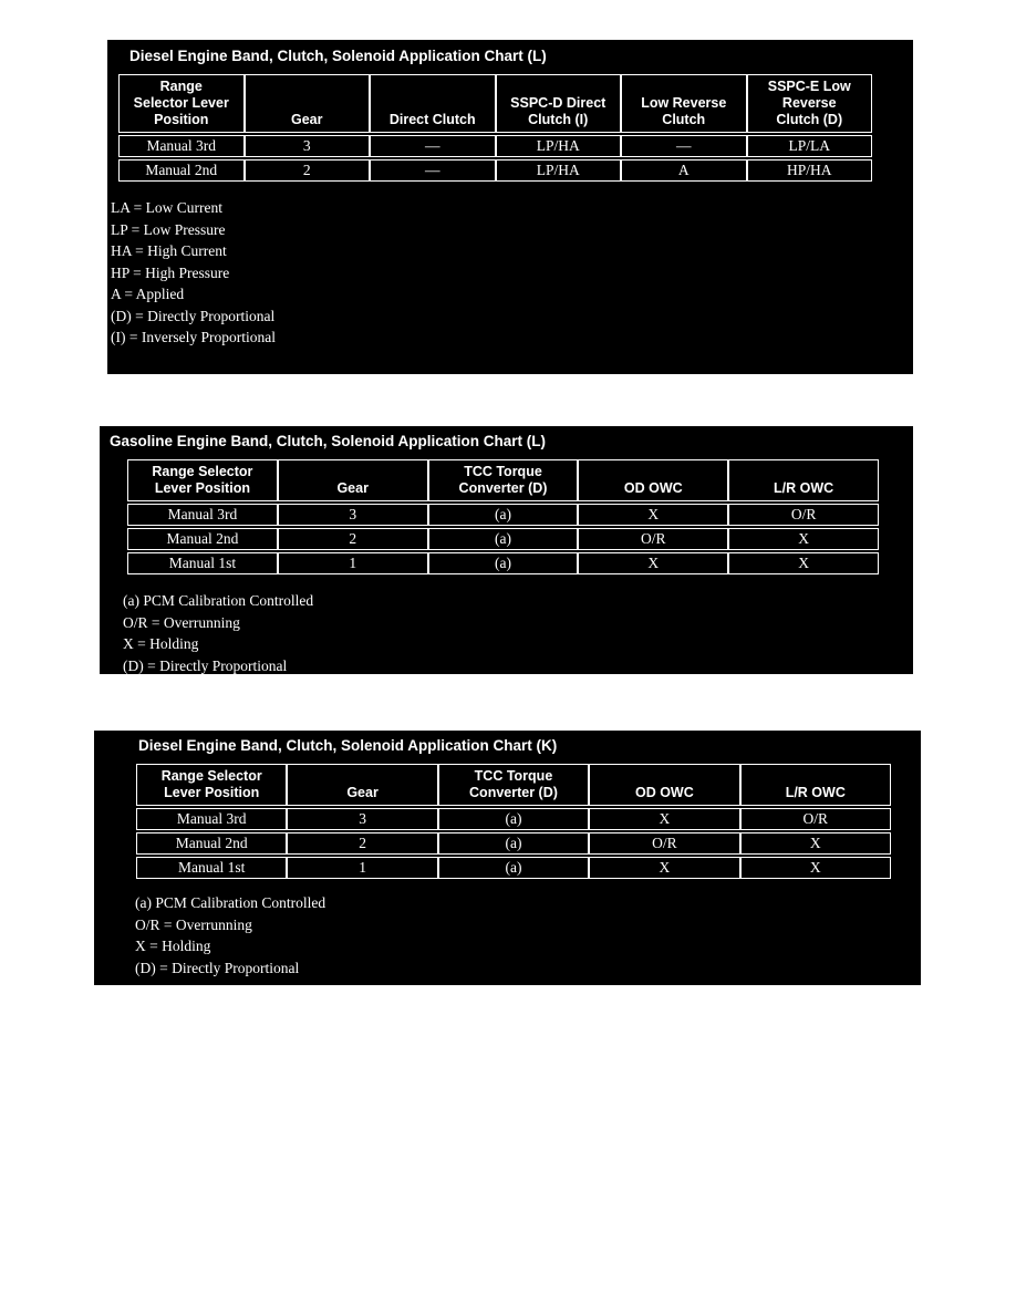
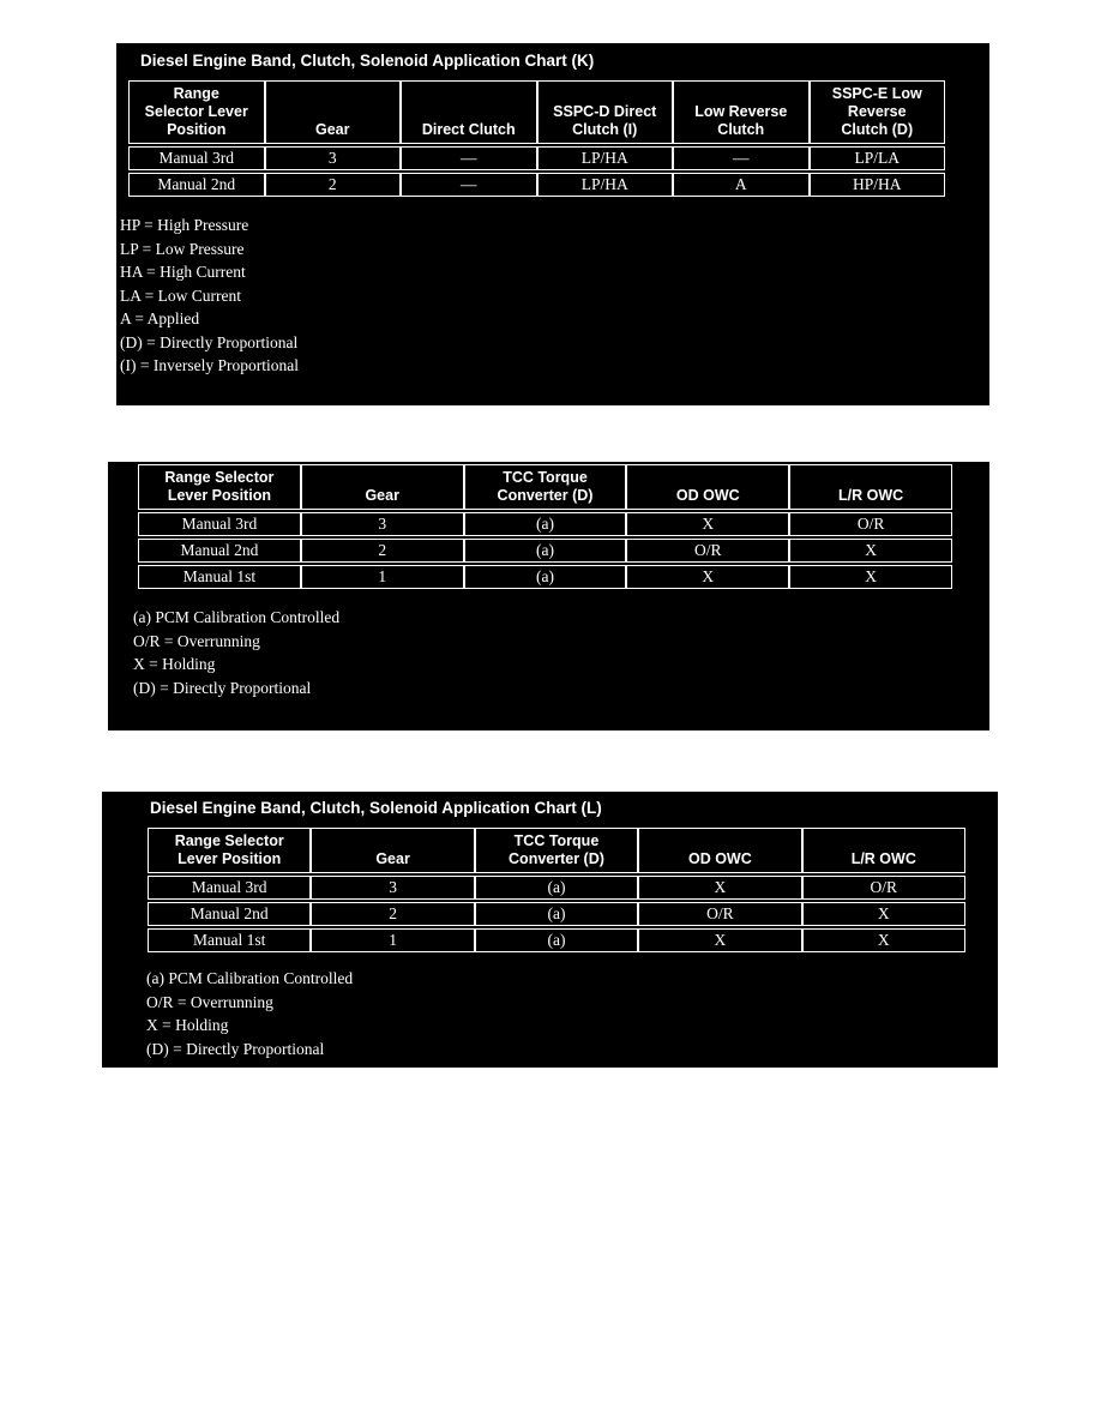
- Diesel Engine Band, Clutch, Solenoid Application Chart (L)
+ Diesel Engine Band, Clutch, Solenoid Application Chart (K)
  Range Selector Lever Position	Gear	Direct Clutch	SSPC-D Direct Clutch (I)	Low Reverse Clutch	SSPC-E Low Reverse Clutch (D)
  Manual 3rd	3	—	LP/HA	—	LP/LA
  Manual 2nd	2	—	LP/HA	A	HP/HA
- LA = Low Current
+ HP = High Pressure
  LP = Low Pressure
  HA = High Current
- HP = High Pressure
+ LA = Low Current
  A = Applied
  (D) = Directly Proportional
  (I) = Inversely Proportional
- Gasoline Engine Band, Clutch, Solenoid Application Chart (L)
  Range Selector Lever Position	Gear	TCC Torque Converter (D)	OD OWC	L/R OWC
  Manual 3rd	3	(a)	X	O/R
  Manual 2nd	2	(a)	O/R	X
  Manual 1st	1	(a)	X	X
  (a) PCM Calibration Controlled
  O/R = Overrunning
  X = Holding
  (D) = Directly Proportional
- Diesel Engine Band, Clutch, Solenoid Application Chart (K)
+ Diesel Engine Band, Clutch, Solenoid Application Chart (L)
  Range Selector Lever Position	Gear	TCC Torque Converter (D)	OD OWC	L/R OWC
  Manual 3rd	3	(a)	X	O/R
  Manual 2nd	2	(a)	O/R	X
  Manual 1st	1	(a)	X	X
  (a) PCM Calibration Controlled
  O/R = Overrunning
  X = Holding
  (D) = Directly Proportional
